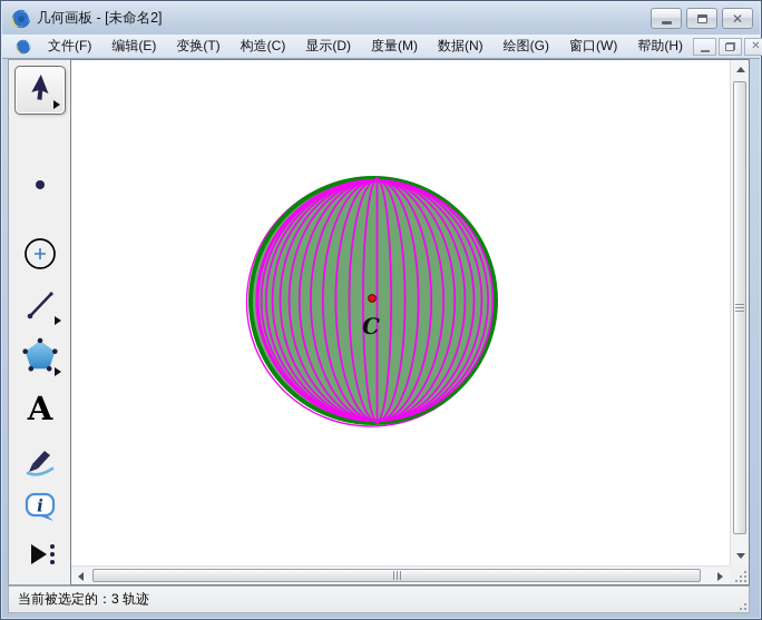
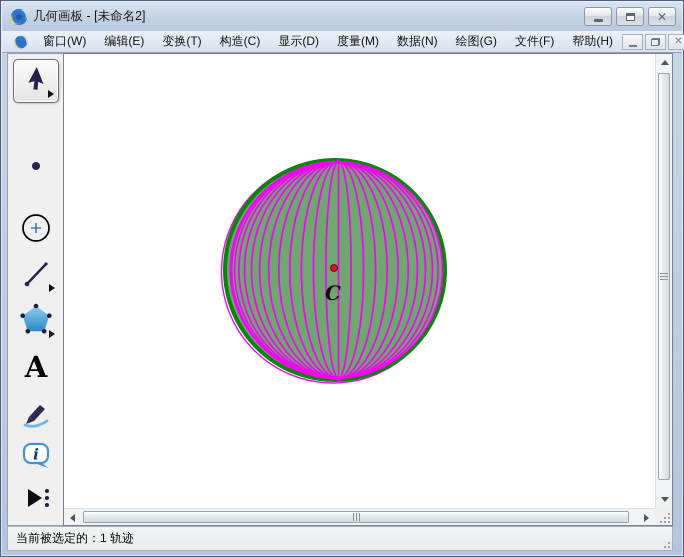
  几何画板 - [未命名2]
  ✕
- 文件(F)
+ 窗口(W)
  编辑(E)
  变换(T)
  构造(C)
  显示(D)
  度量(M)
  数据(N)
  绘图(G)
- 窗口(W)
+ 文件(F)
  帮助(H)
  ✕
  A
  i
  C
- 当前被选定的：3 轨迹
+ 当前被选定的：1 轨迹
